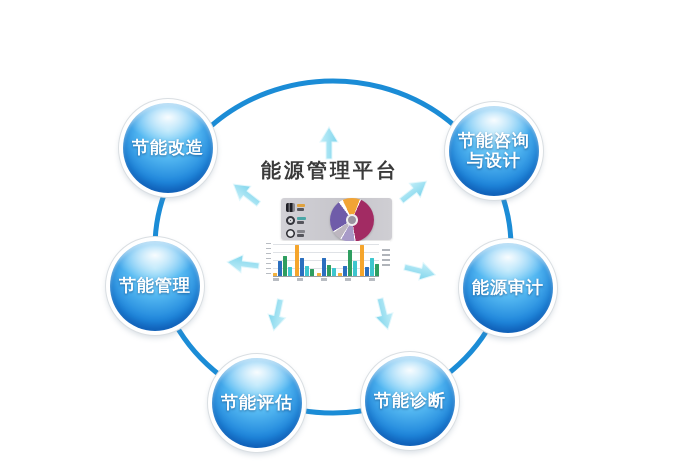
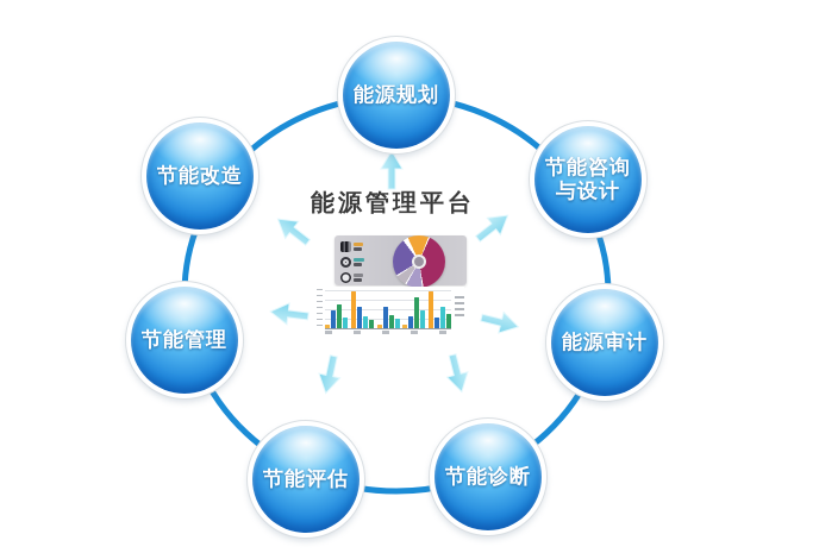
+ 能源规划
  节能咨询与设计
  能源审计
  节能诊断
  节能评估
  节能管理
  节能改造
  能源管理平台
